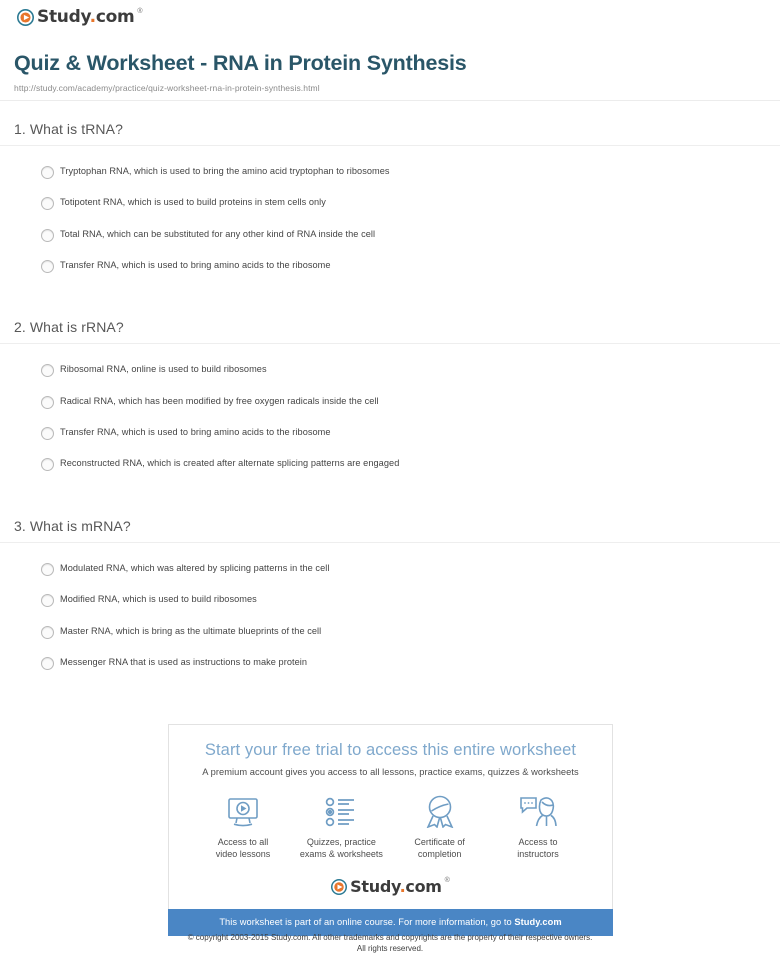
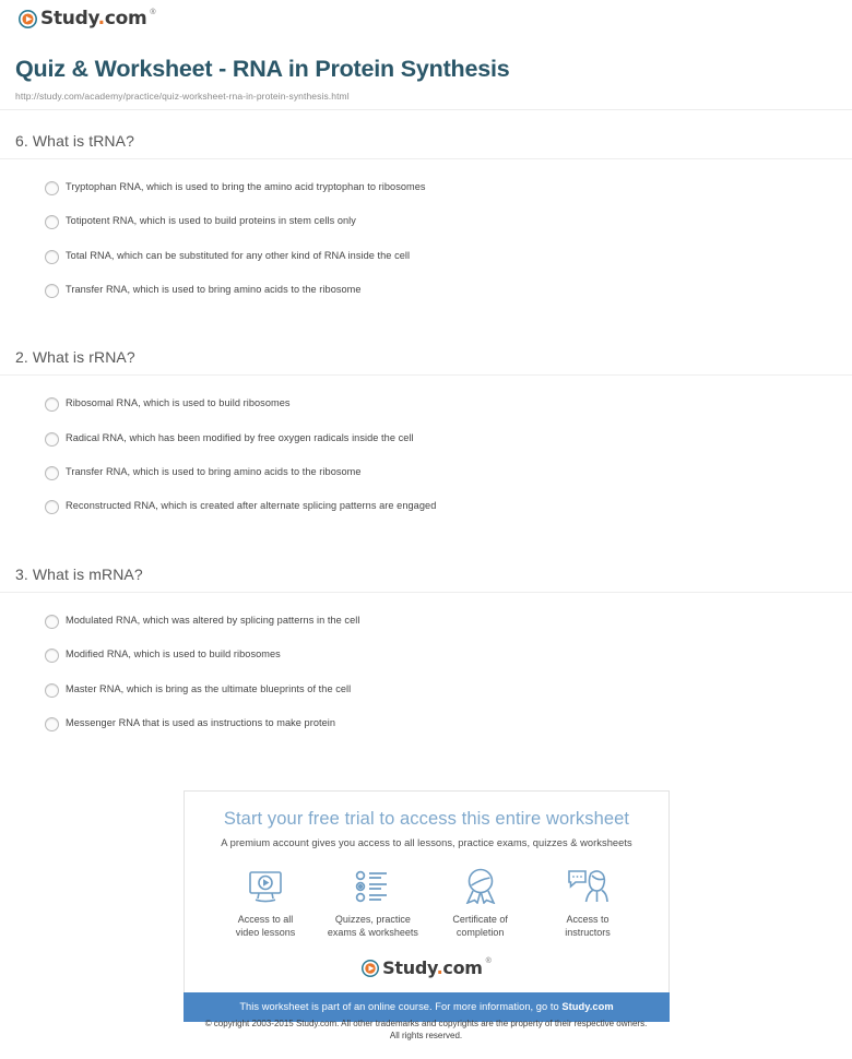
  Study.com
  Quiz & Worksheet - RNA in Protein Synthesis
  http://study.com/academy/practice/quiz-worksheet-rna-in-protein-synthesis.html
- 1. What is tRNA?
+ 6. What is tRNA?
  Tryptophan RNA, which is used to bring the amino acid tryptophan to ribosomes
  Totipotent RNA, which is used to build proteins in stem cells only
  Total RNA, which can be substituted for any other kind of RNA inside the cell
  Transfer RNA, which is used to bring amino acids to the ribosome
  2. What is rRNA?
- Ribosomal RNA, online is used to build ribosomes
+ Ribosomal RNA, which is used to build ribosomes
  Radical RNA, which has been modified by free oxygen radicals inside the cell
  Transfer RNA, which is used to bring amino acids to the ribosome
  Reconstructed RNA, which is created after alternate splicing patterns are engaged
  3. What is mRNA?
  Modulated RNA, which was altered by splicing patterns in the cell
  Modified RNA, which is used to build ribosomes
  Master RNA, which is bring as the ultimate blueprints of the cell
  Messenger RNA that is used as instructions to make protein
  Start your free trial to access this entire worksheet
  A premium account gives you access to all lessons, practice exams, quizzes & worksheets
  Access to all
  video lessons
  Quizzes, practice
  exams & worksheets
  Certificate of
  completion
  Access to
  instructors
  Study.com
  This worksheet is part of an online course. For more information, go to Study.com
  © copyright 2003-2015 Study.com. All other trademarks and copyrights are the property of their respective owners.
  All rights reserved.
